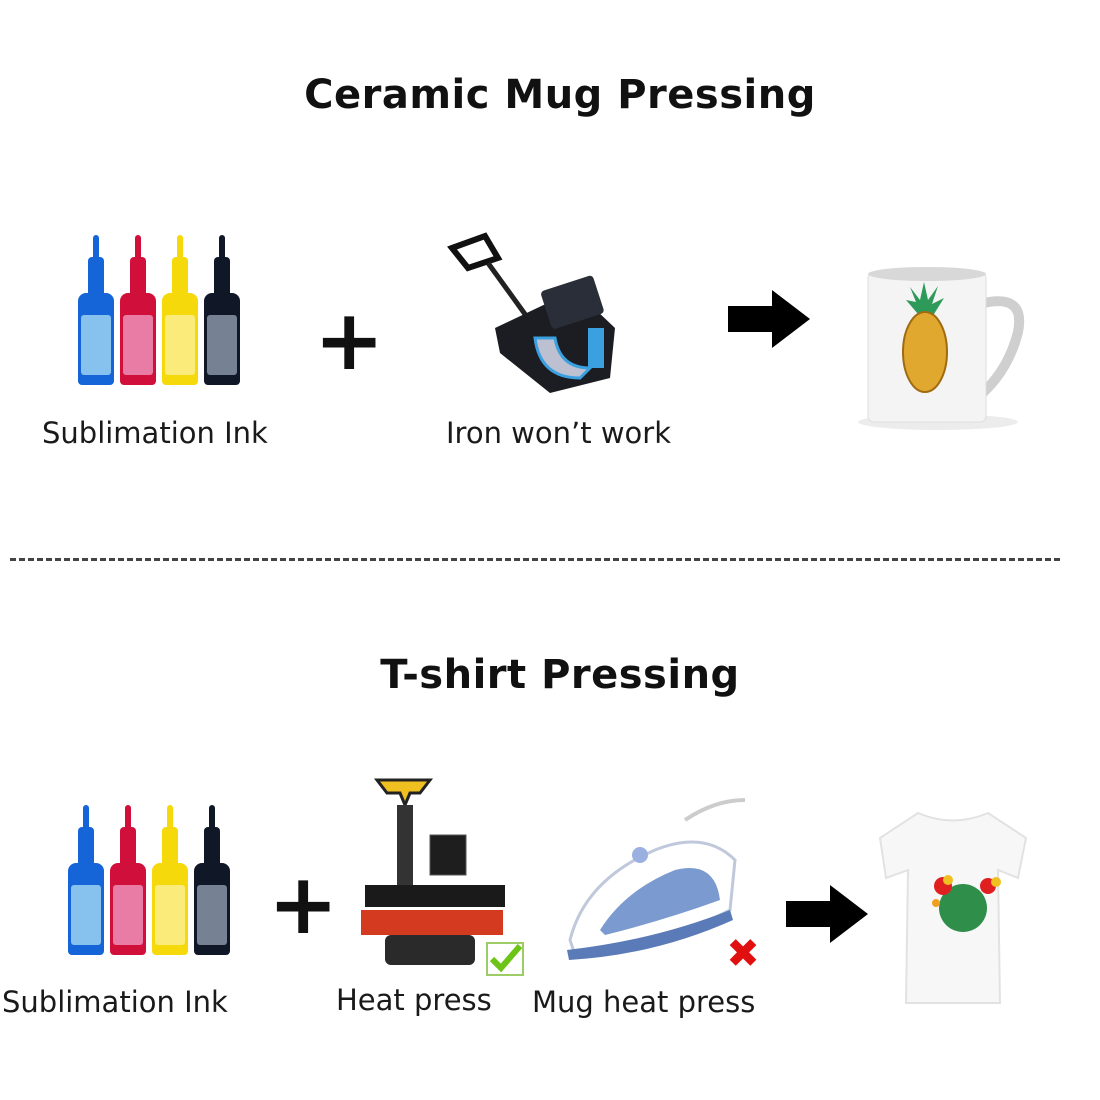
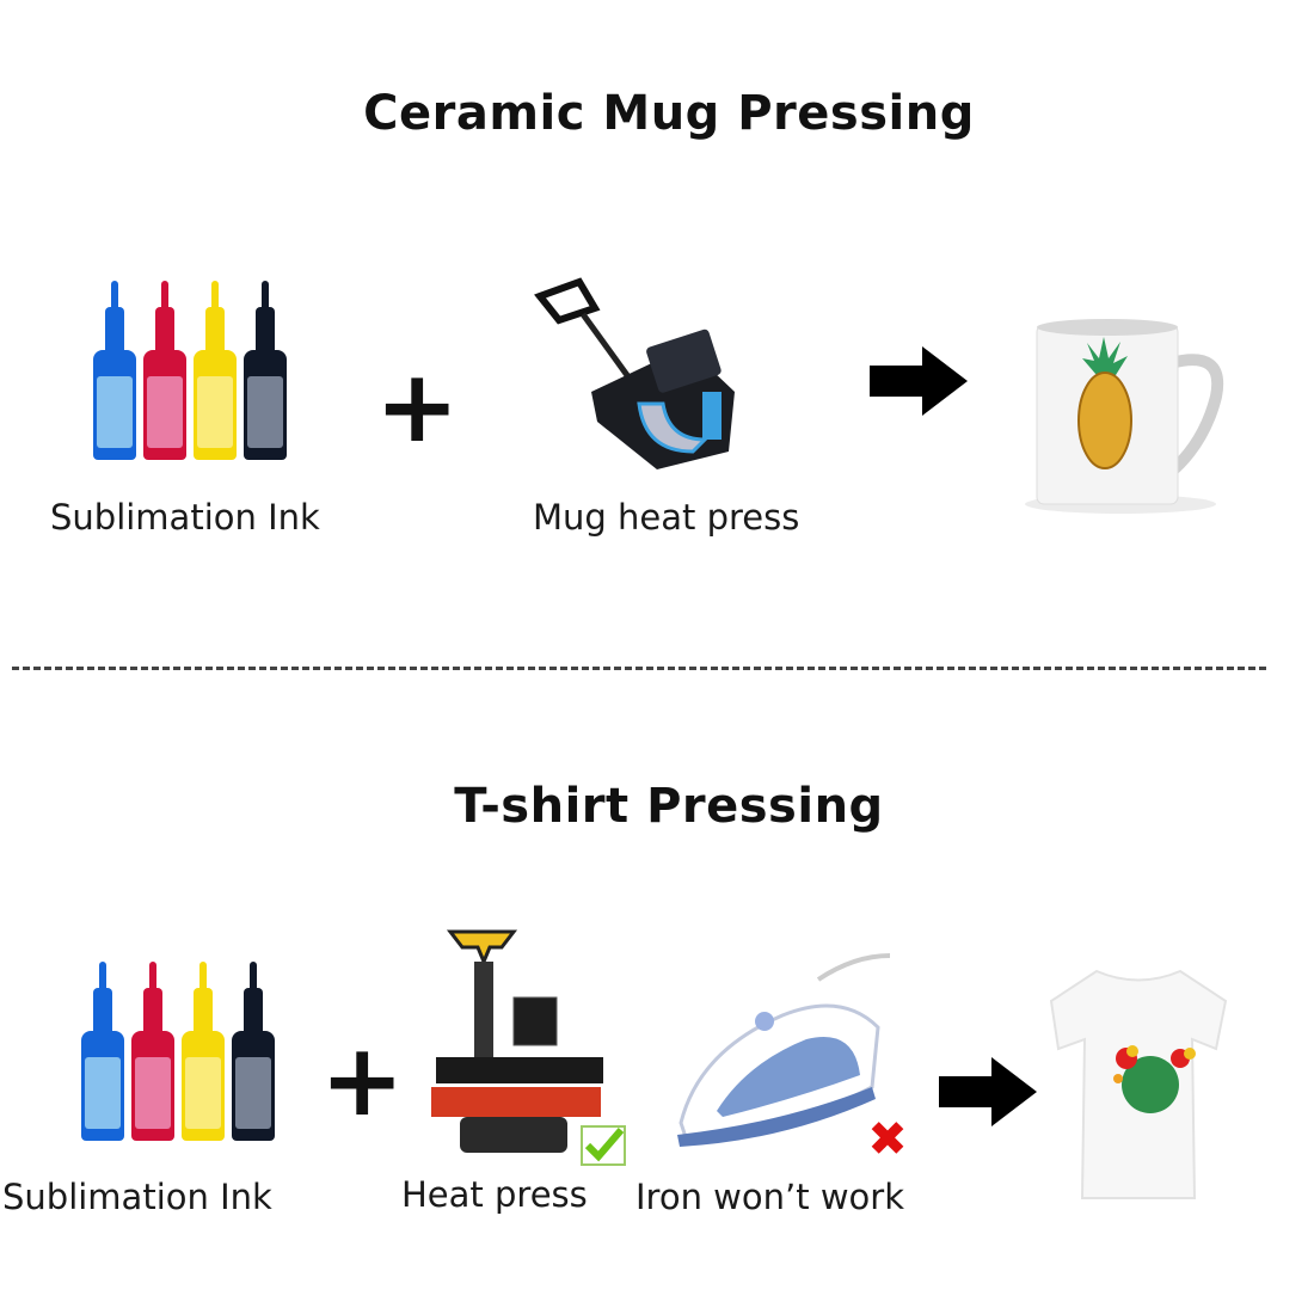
  Ceramic Mug Pressing
  Sublimation Ink
  +
- Iron won’t work
+ Mug heat press
  T-shirt Pressing
  Sublimation Ink
  +
  Heat press
  ✖
- Mug heat press
+ Iron won’t work
